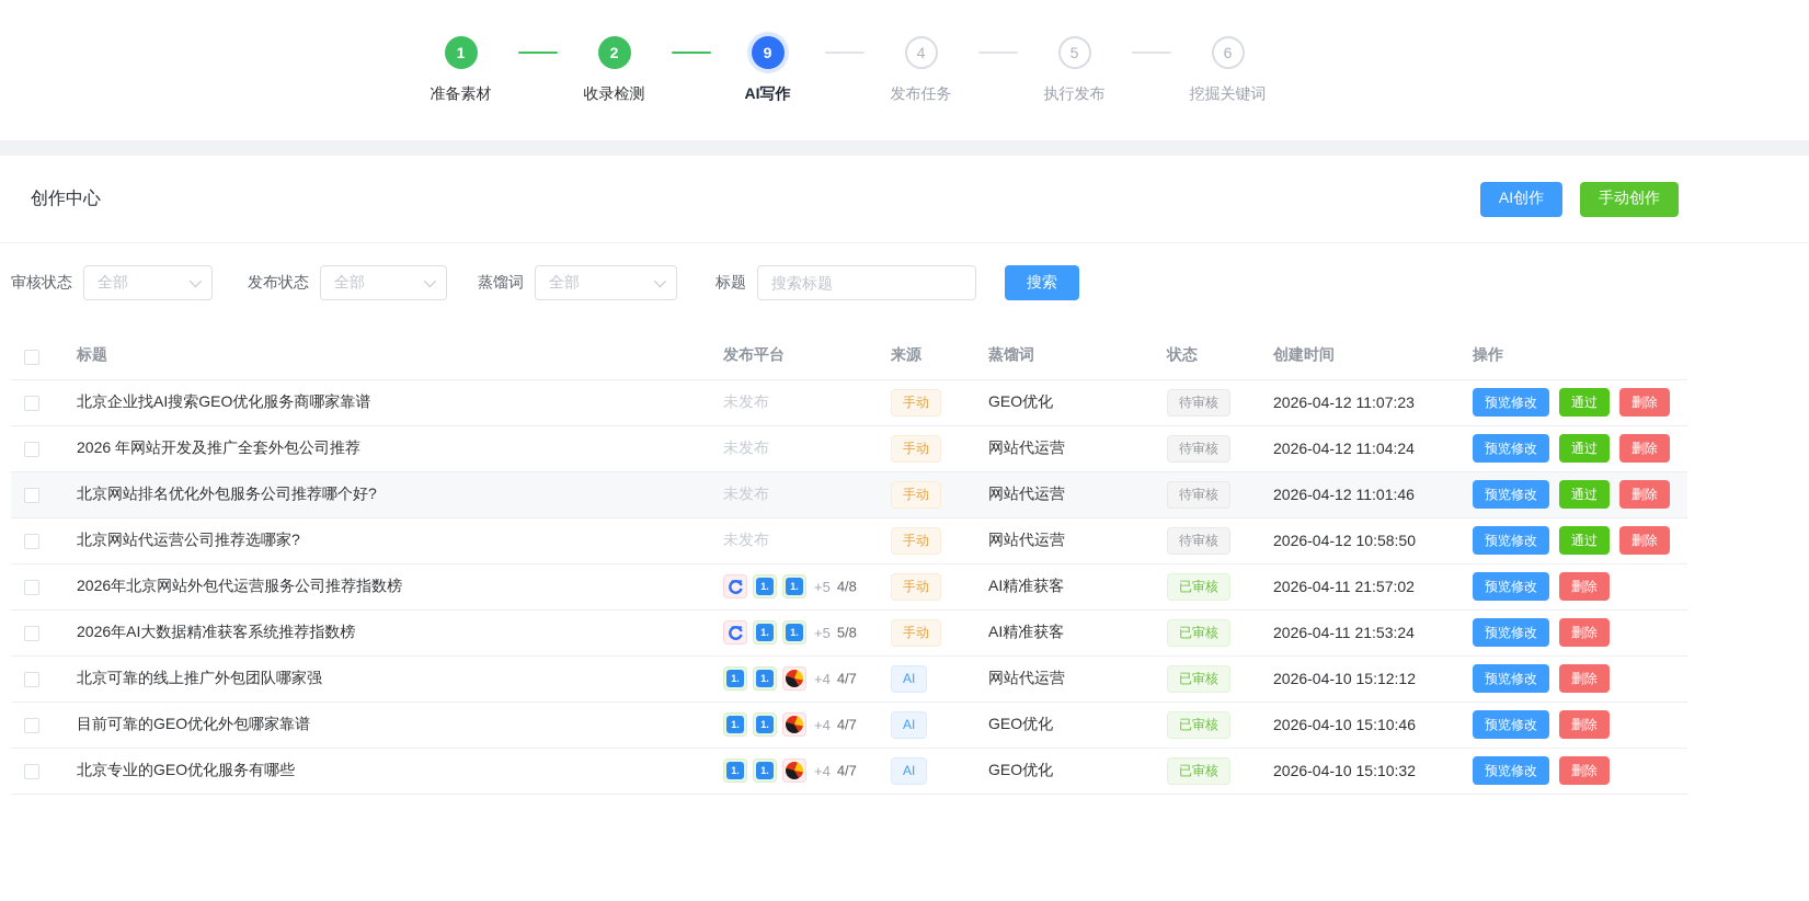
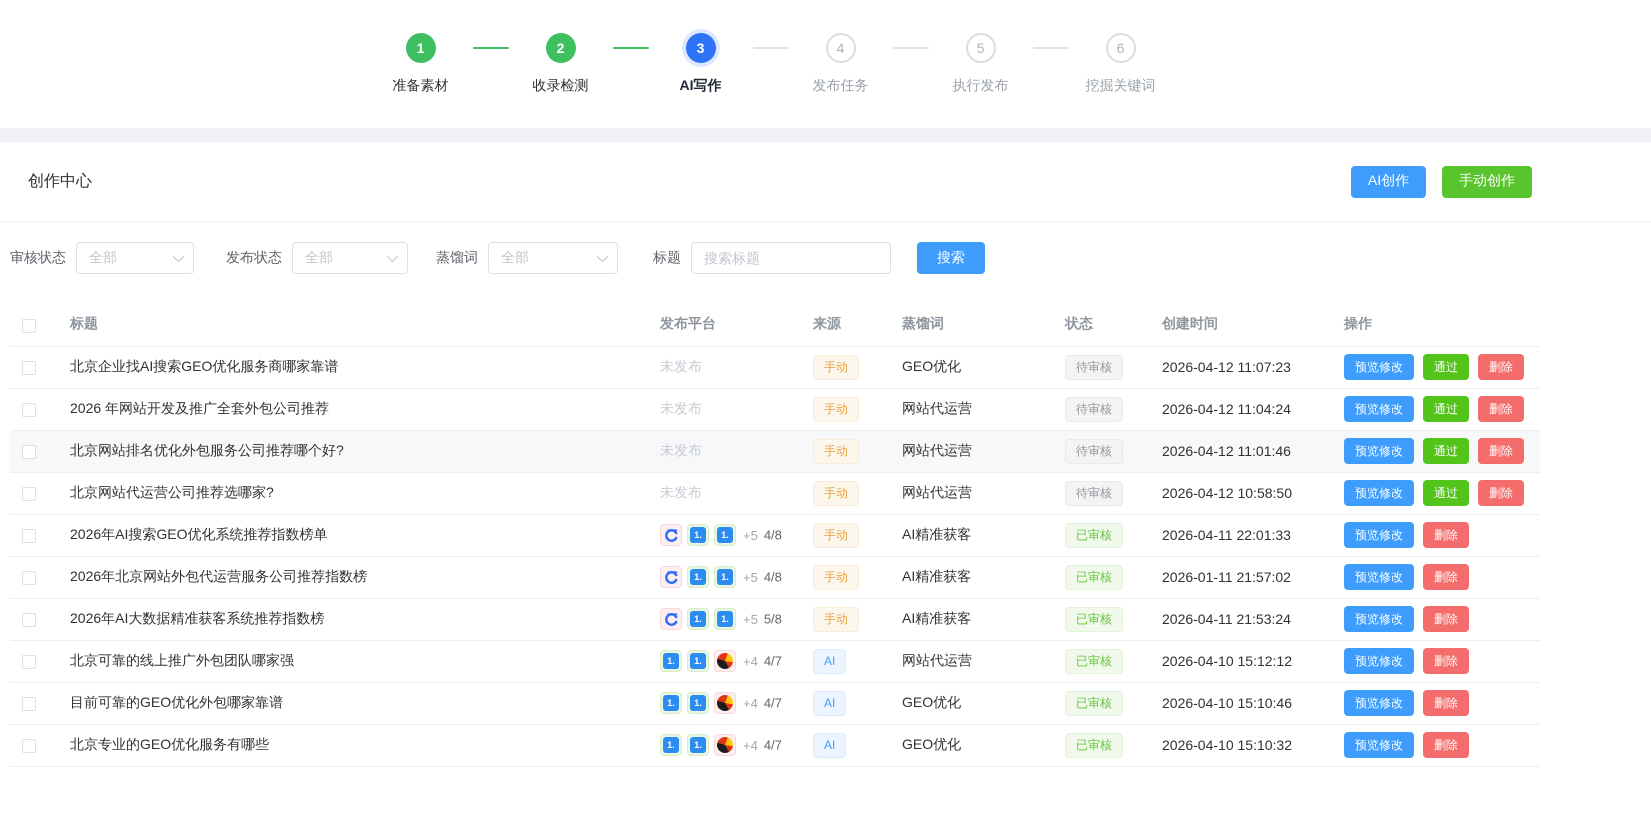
  1
  准备素材
  2
  收录检测
- 9
+ 3
  AI写作
  4
  发布任务
  5
  执行发布
  6
  挖掘关键词
  创作中心
  AI创作 手动创作
  审核状态
  全部
  发布状态
  全部
  蒸馏词
  全部
  标题
  搜索标题
  搜索
  	标题	发布平台	来源	蒸馏词	状态	创建时间	操作
  	北京企业找AI搜索GEO优化服务商哪家靠谱	未发布	手动	GEO优化	待审核	2026-04-12 11:07:23	预览修改 通过 删除
  	2026 年网站开发及推广全套外包公司推荐	未发布	手动	网站代运营	待审核	2026-04-12 11:04:24	预览修改 通过 删除
  	北京网站排名优化外包服务公司推荐哪个好?	未发布	手动	网站代运营	待审核	2026-04-12 11:01:46	预览修改 通过 删除
  	北京网站代运营公司推荐选哪家?	未发布	手动	网站代运营	待审核	2026-04-12 10:58:50	预览修改 通过 删除
+ 	2026年AI搜索GEO优化系统推荐指数榜单	1. 1. +5 4/8	手动	AI精准获客	已审核	2026-04-11 22:01:33	预览修改 删除
- 	2026年北京网站外包代运营服务公司推荐指数榜	1. 1. +5 4/8	手动	AI精准获客	已审核	2026-04-11 21:57:02	预览修改 删除
+ 	2026年北京网站外包代运营服务公司推荐指数榜	1. 1. +5 4/8	手动	AI精准获客	已审核	2026-01-11 21:57:02	预览修改 删除
  	2026年AI大数据精准获客系统推荐指数榜	1. 1. +5 5/8	手动	AI精准获客	已审核	2026-04-11 21:53:24	预览修改 删除
  	北京可靠的线上推广外包团队哪家强	1. 1. +4 4/7	AI	网站代运营	已审核	2026-04-10 15:12:12	预览修改 删除
  	目前可靠的GEO优化外包哪家靠谱	1. 1. +4 4/7	AI	GEO优化	已审核	2026-04-10 15:10:46	预览修改 删除
  	北京专业的GEO优化服务有哪些	1. 1. +4 4/7	AI	GEO优化	已审核	2026-04-10 15:10:32	预览修改 删除
